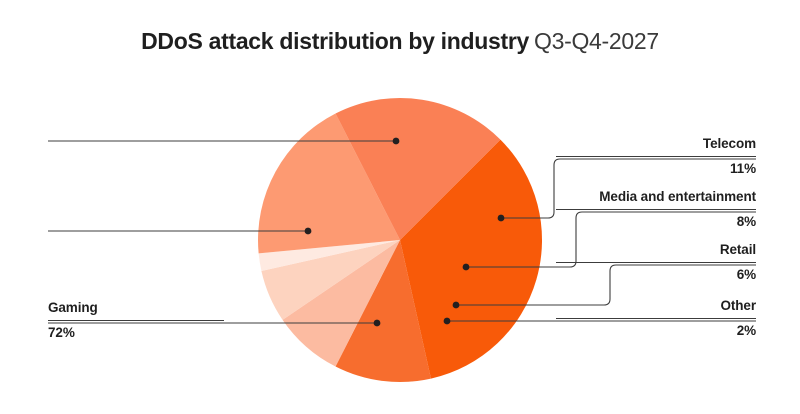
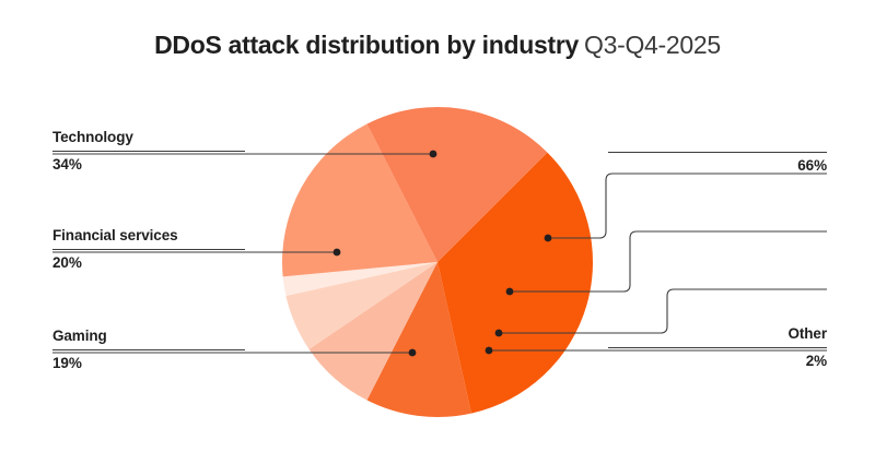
- DDoS attack distribution by industry Q3-Q4-2027
+ DDoS attack distribution by industry Q3-Q4-2025
+ Technology
+ 34%
+ Financial services
+ 20%
  Gaming
- 72%
+ 19%
- Telecom
- 11%
+ 66%
- Media and entertainment
- 8%
- Retail
- 6%
  Other
  2%
